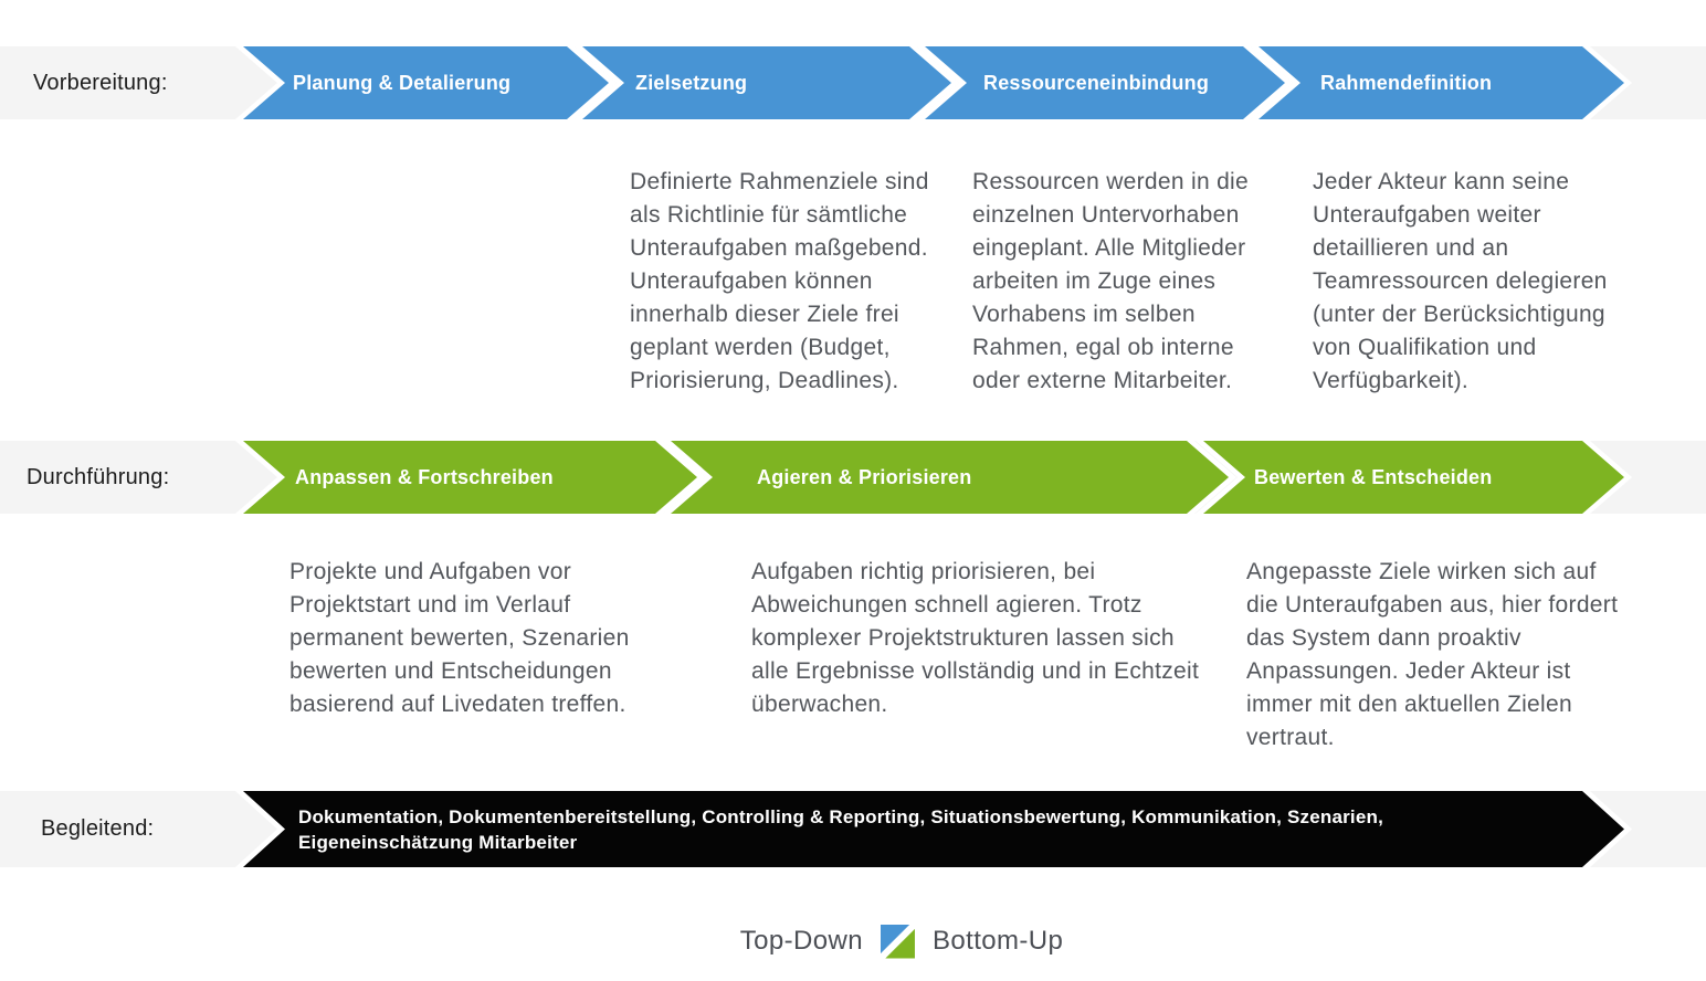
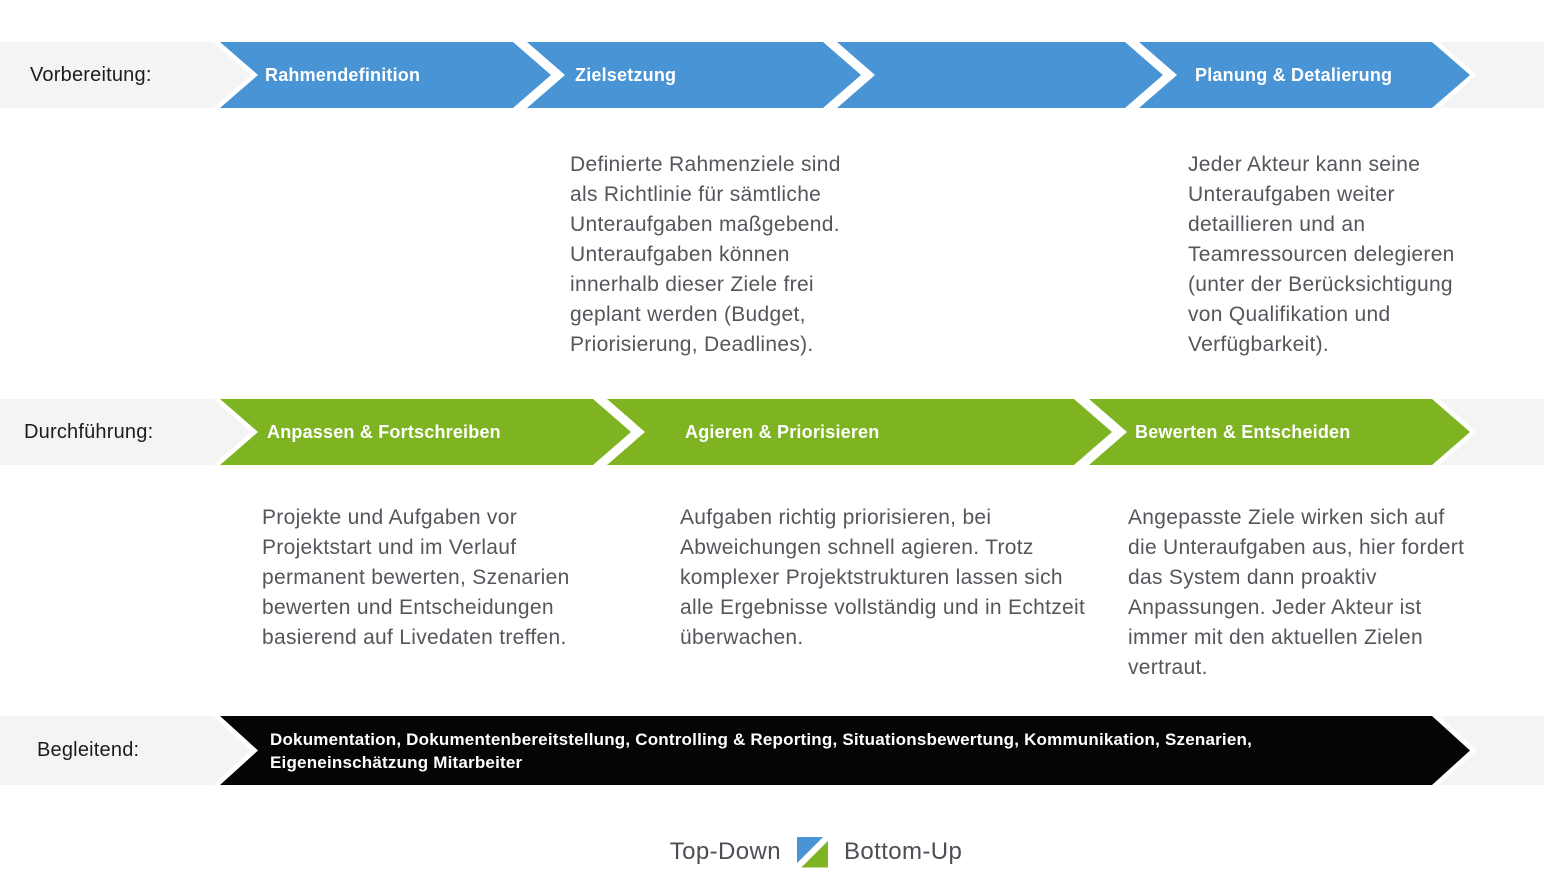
  Vorbereitung:
- Planung & Detalierung
+ Rahmendefinition
  Zielsetzung
- Ressourceneinbindung
- Rahmendefinition
+ Planung & Detalierung
  Definierte Rahmenziele sind
  als Richtlinie für sämtliche
  Unteraufgaben maßgebend.
  Unteraufgaben können
  innerhalb dieser Ziele frei
  geplant werden (Budget,
  Priorisierung, Deadlines).
- Ressourcen werden in die
- einzelnen Untervorhaben
- eingeplant. Alle Mitglieder
- arbeiten im Zuge eines
- Vorhabens im selben
- Rahmen, egal ob interne
- oder externe Mitarbeiter.
  Jeder Akteur kann seine
  Unteraufgaben weiter
  detaillieren und an
  Teamressourcen delegieren
  (unter der Berücksichtigung
  von Qualifikation und
  Verfügbarkeit).
  Durchführung:
  Anpassen & Fortschreiben
  Agieren & Priorisieren
  Bewerten & Entscheiden
  Projekte und Aufgaben vor
  Projektstart und im Verlauf
  permanent bewerten, Szenarien
  bewerten und Entscheidungen
  basierend auf Livedaten treffen.
  Aufgaben richtig priorisieren, bei
  Abweichungen schnell agieren. Trotz
  komplexer Projektstrukturen lassen sich
  alle Ergebnisse vollständig und in Echtzeit
  überwachen.
  Angepasste Ziele wirken sich auf
  die Unteraufgaben aus, hier fordert
  das System dann proaktiv
  Anpassungen. Jeder Akteur ist
  immer mit den aktuellen Zielen
  vertraut.
  Begleitend:
  Dokumentation, Dokumentenbereitstellung, Controlling & Reporting, Situationsbewertung, Kommunikation, Szenarien,
  Eigeneinschätzung Mitarbeiter
  Top-Down
  Bottom-Up
